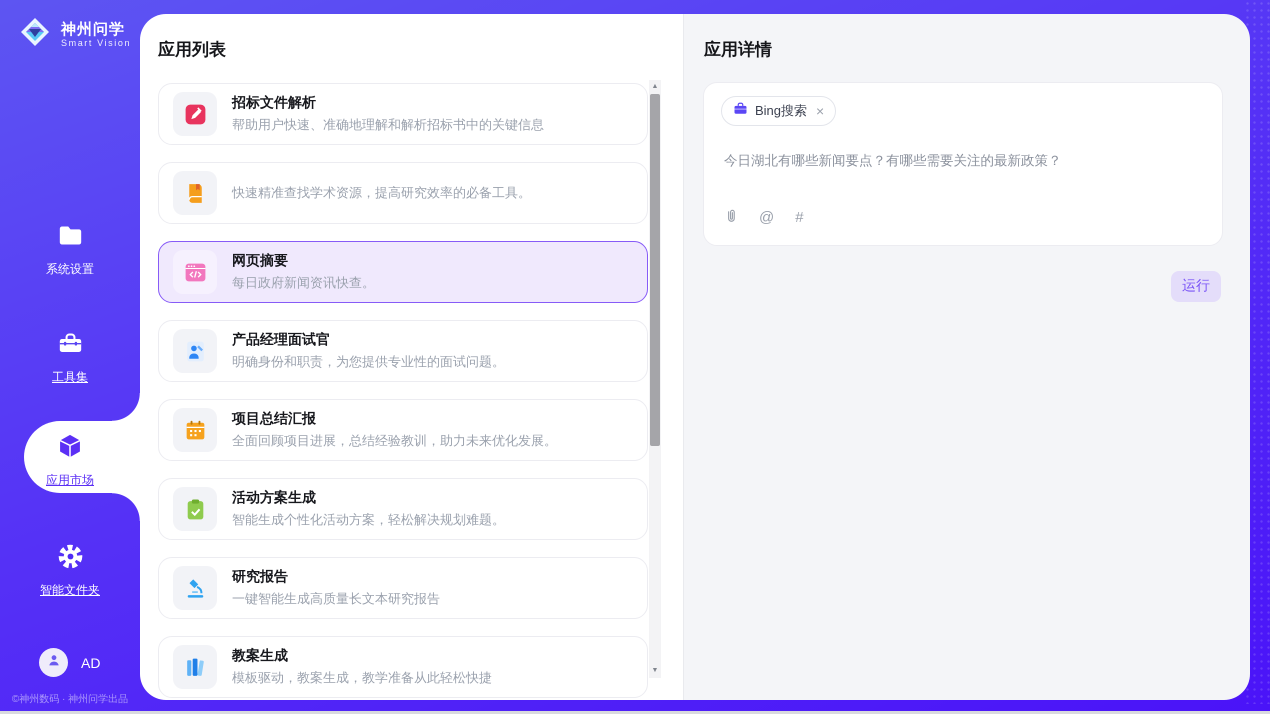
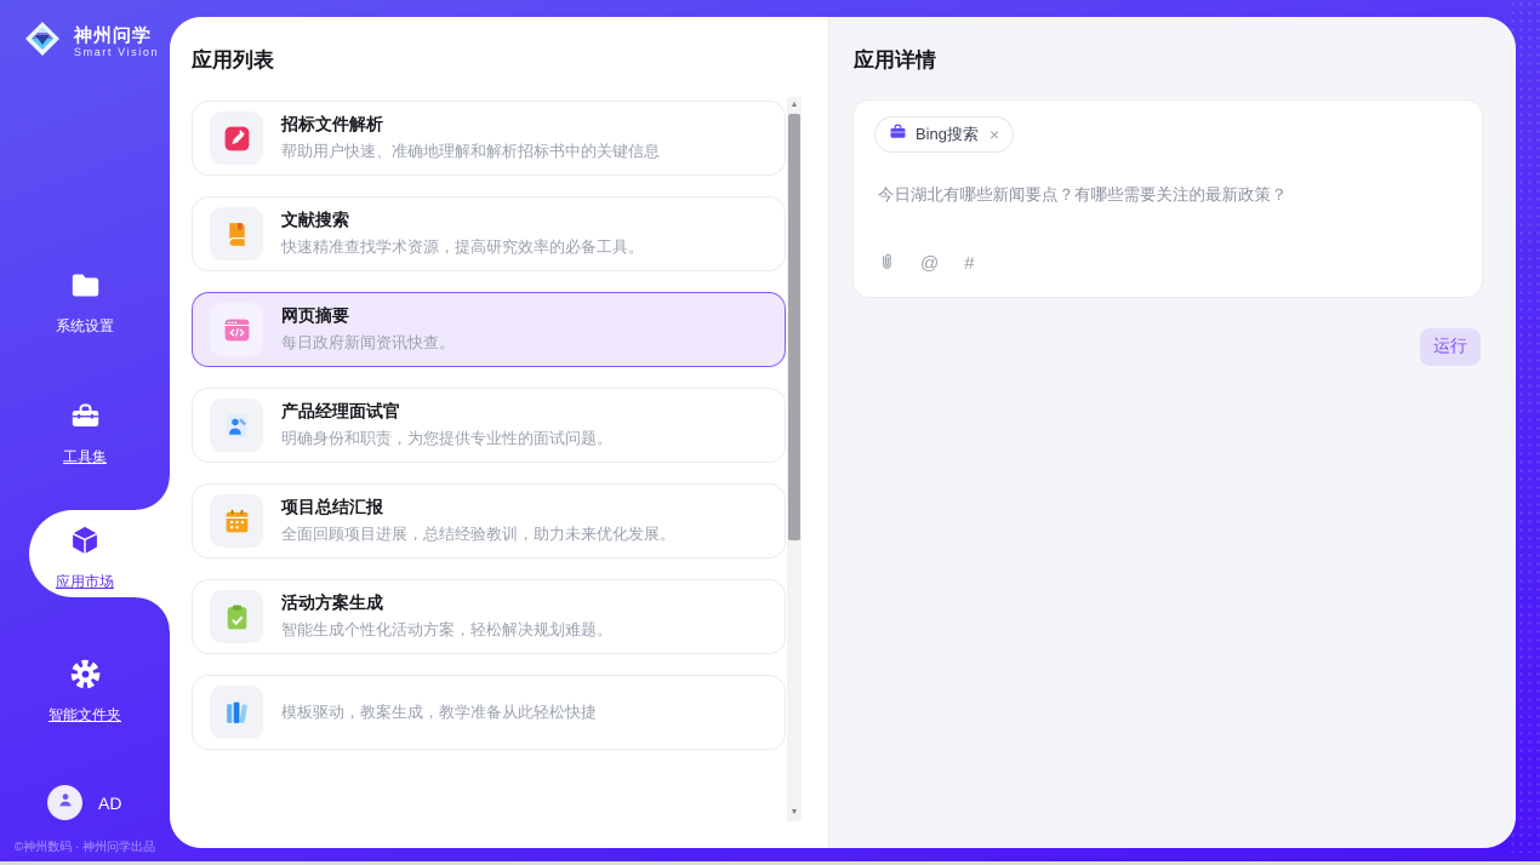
  神州问学
  Smart Vision
  系统设置
  工具集
  应用市场
  智能文件夹
  AD
  ©神州数码 · 神州问学出品
  应用列表
  招标文件解析
  帮助用户快速、准确地理解和解析招标书中的关键信息
+ 文献搜索
  快速精准查找学术资源，提高研究效率的必备工具。
  网页摘要
  每日政府新闻资讯快查。
  产品经理面试官
  明确身份和职责，为您提供专业性的面试问题。
  项目总结汇报
  全面回顾项目进展，总结经验教训，助力未来优化发展。
  活动方案生成
  智能生成个性化活动方案，轻松解决规划难题。
- 研究报告
- 一键智能生成高质量长文本研究报告
- 教案生成
  模板驱动，教案生成，教学准备从此轻松快捷
  应用详情
  Bing搜索
  ×
  今日湖北有哪些新闻要点？有哪些需要关注的最新政策？
  @
  #
  运行
